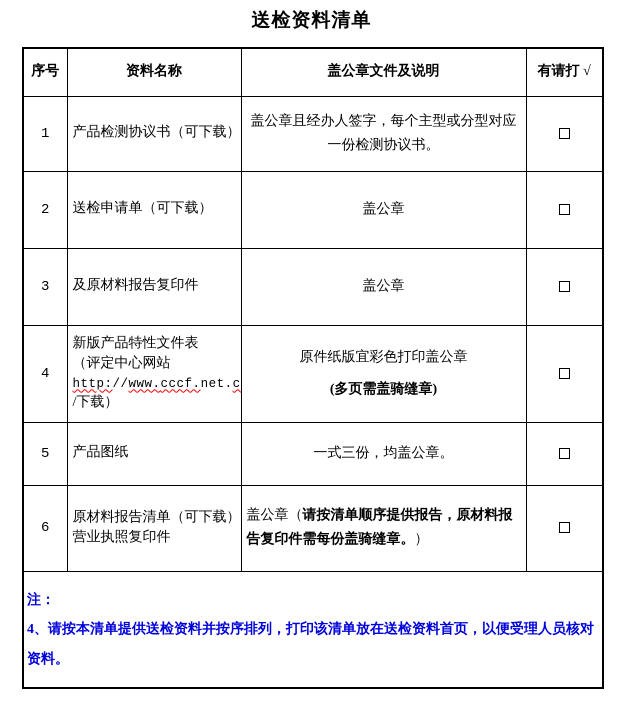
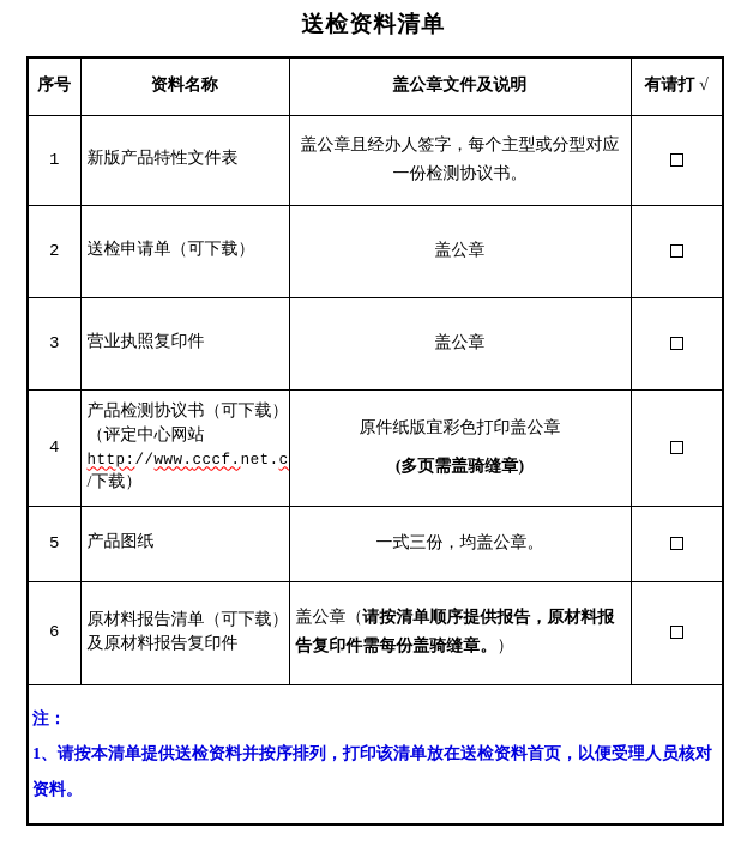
  送检资料清单
  序号	资料名称	盖公章文件及说明	有请打 √
- 1	产品检测协议书（可下载）	盖公章且经办人签字，每个主型或分型对应 一份检测协议书。
+ 1	新版产品特性文件表	盖公章且经办人签字，每个主型或分型对应 一份检测协议书。
  2	送检申请单（可下载）	盖公章
- 3	及原材料报告复印件	盖公章
+ 3	营业执照复印件	盖公章
- 4	新版产品特性文件表 （评定中心网站 http://www.cccf.net.c /下载）	原件纸版宜彩色打印盖公章 (多页需盖骑缝章)
+ 4	产品检测协议书（可下载） （评定中心网站 http://www.cccf.net.c /下载）	原件纸版宜彩色打印盖公章 (多页需盖骑缝章)
  5	产品图纸	一式三份，均盖公章。
- 6	原材料报告清单（可下载） 营业执照复印件	盖公章（请按清单顺序提供报告，原材料报告复印件需每份盖骑缝章。）
+ 6	原材料报告清单（可下载） 及原材料报告复印件	盖公章（请按清单顺序提供报告，原材料报告复印件需每份盖骑缝章。）
- 注： 4、请按本清单提供送检资料并按序排列，打印该清单放在送检资料首页，以便受理人员核对资料。
+ 注： 1、请按本清单提供送检资料并按序排列，打印该清单放在送检资料首页，以便受理人员核对资料。
